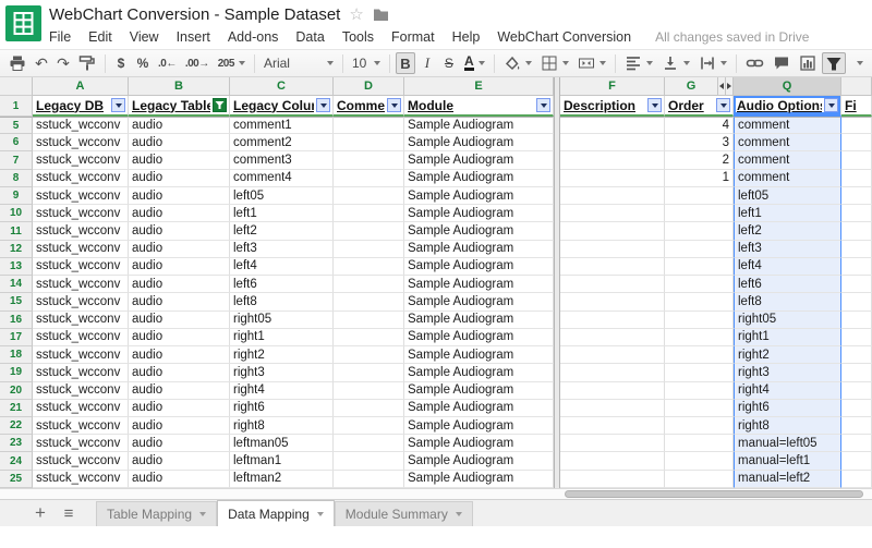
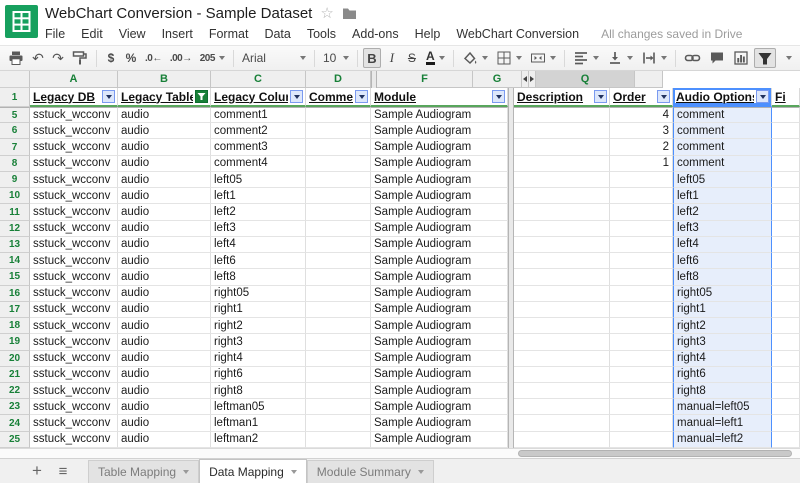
  WebChart Conversion - Sample Dataset
  ☆
  File
  Edit
  View
  Insert
- Add-ons
+ Format
  Data
  Tools
- Format
+ Add-ons
  Help
  WebChart Conversion
  All changes saved in Drive
  ↶
  ↷
  $
  %
  .0←
  .00→
  205
  Arial
  10
  B
  I
  S
  A
  A
  B
  C
  D
- E
  F
  G
  Q
  1
  Legacy DB
  Legacy Table
  Legacy Colu
  Module
  Description
  Order
  Audio Option
  Fi
  5
  sstuck_wcconv
  audio
  comment1
  Sample Audiogram
  4
  comment
  6
  sstuck_wcconv
  audio
  comment2
  Sample Audiogram
  3
  comment
  7
  sstuck_wcconv
  audio
  comment3
  Sample Audiogram
  2
  comment
  8
  sstuck_wcconv
  audio
  comment4
  Sample Audiogram
  1
  comment
  9
  sstuck_wcconv
  audio
  left05
  Sample Audiogram
  left05
  10
  sstuck_wcconv
  audio
  left1
  Sample Audiogram
  left1
  11
  sstuck_wcconv
  audio
  left2
  Sample Audiogram
  left2
  12
  sstuck_wcconv
  audio
  left3
  Sample Audiogram
  left3
  13
  sstuck_wcconv
  audio
  left4
  Sample Audiogram
  left4
  14
  sstuck_wcconv
  audio
  left6
  Sample Audiogram
  left6
  15
  sstuck_wcconv
  audio
  left8
  Sample Audiogram
  left8
  16
  sstuck_wcconv
  audio
  right05
  Sample Audiogram
  right05
  17
  sstuck_wcconv
  audio
  right1
  Sample Audiogram
  right1
  18
  sstuck_wcconv
  audio
  right2
  Sample Audiogram
  right2
  19
  sstuck_wcconv
  audio
  right3
  Sample Audiogram
  right3
  20
  sstuck_wcconv
  audio
  right4
  Sample Audiogram
  right4
  21
  sstuck_wcconv
  audio
  right6
  Sample Audiogram
  right6
  22
  sstuck_wcconv
  audio
  right8
  Sample Audiogram
  right8
  23
  sstuck_wcconv
  audio
  leftman05
  Sample Audiogram
  manual=left05
  24
  sstuck_wcconv
  audio
  leftman1
  Sample Audiogram
  manual=left1
  25
  sstuck_wcconv
  audio
  leftman2
  Sample Audiogram
  manual=left2
  +
  ≡
  Table Mapping
  Data Mapping
  Module Summary
